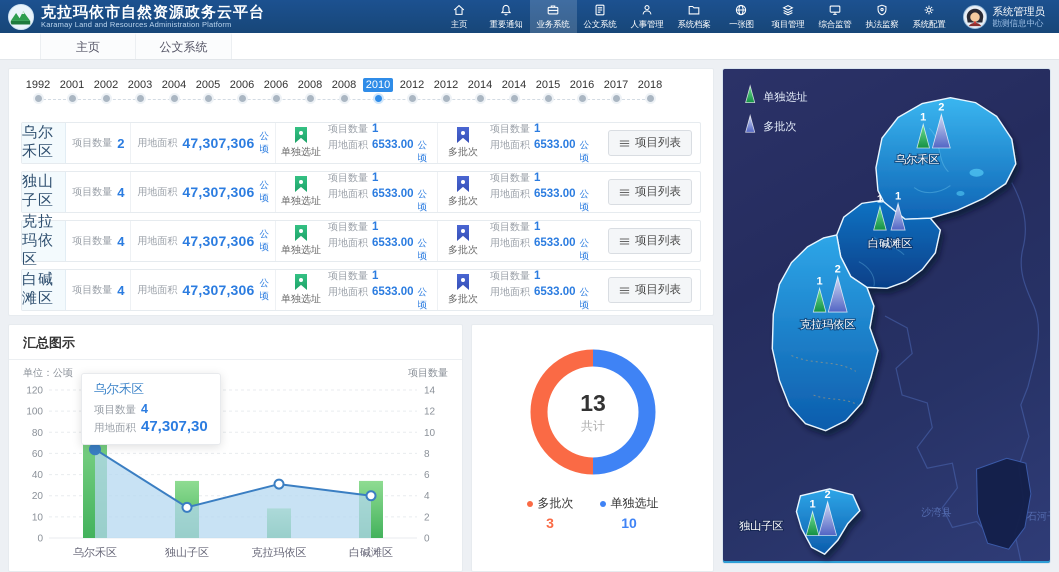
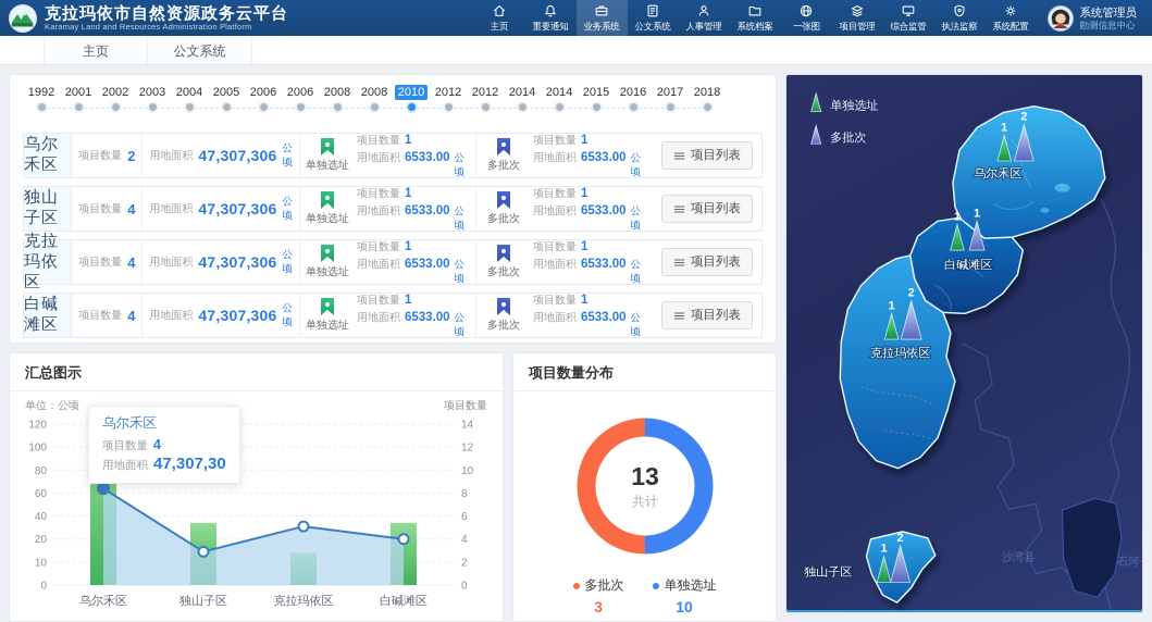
  克拉玛依市自然资源政务云平台
  Karamay Land and Resources Administration Platform
  主页
  重要通知
  业务系统
  公文系统
  人事管理
  系统档案
  一张图
  项目管理
  综合监管
  执法监察
  系统配置
  系统管理员
  勘测信息中心
  主页
  公文系统
  1992
  2001
  2002
  2003
  2004
  2005
  2006
  2006
  2008
  2008
  2010
  2012
  2012
  2014
  2014
  2015
  2016
  2017
  2018
  乌尔禾区
  项目数量
  2
  用地面积
  47,307,306
  公顷
  单独选址
  项目数量
  1
  用地面积
  6533.00
  公顷
  多批次
  项目数量
  1
  用地面积
  6533.00
  公顷
  项目列表
  独山子区
  项目数量
  4
  用地面积
  47,307,306
  公顷
  单独选址
  项目数量
  1
  用地面积
  6533.00
  公顷
  多批次
  项目数量
  1
  用地面积
  6533.00
  公顷
  项目列表
  克拉玛依区
  项目数量
  4
  用地面积
  47,307,306
  公顷
  单独选址
  项目数量
  1
  用地面积
  6533.00
  公顷
  多批次
  项目数量
  1
  用地面积
  6533.00
  公顷
  项目列表
  白碱滩区
  项目数量
  4
  用地面积
  47,307,306
  公顷
  单独选址
  项目数量
  1
  用地面积
  6533.00
  公顷
  多批次
  项目数量
  1
  用地面积
  6533.00
  公顷
  项目列表
  汇总图示
  单位：公顷
  项目数量
  120
  14
  100
  12
  80
  10
  60
  8
  40
  6
  20
  4
  10
  2
  0
  0
  乌尔禾区
  独山子区
  克拉玛依区
  白碱滩区
  乌尔禾区
  项目数量
  4
  用地面积
  47,307,30
+ 项目数量分布
  13
  共计
  多批次
  3
  单独选址
  10
  单独选址
  多批次
  1
  2
  乌尔禾区
  1
  1
  白碱滩区
  1
  2
  克拉玛依区
  1
  2
  独山子区
  沙湾县
